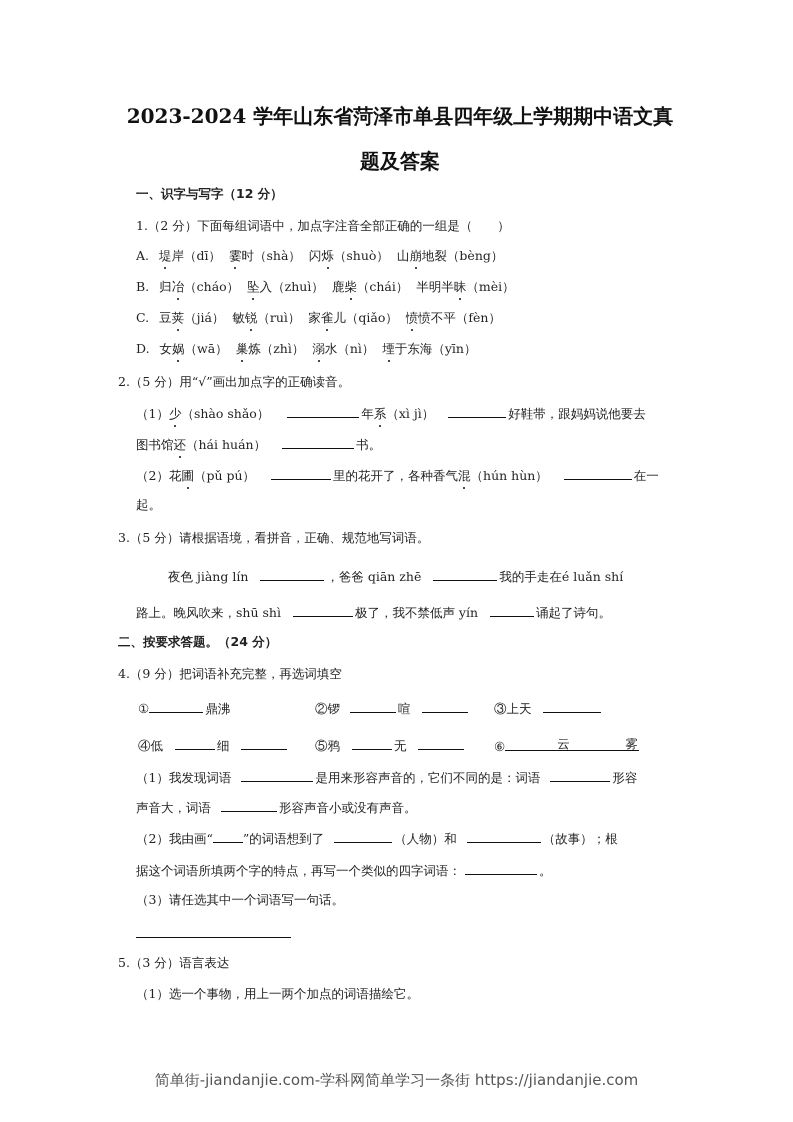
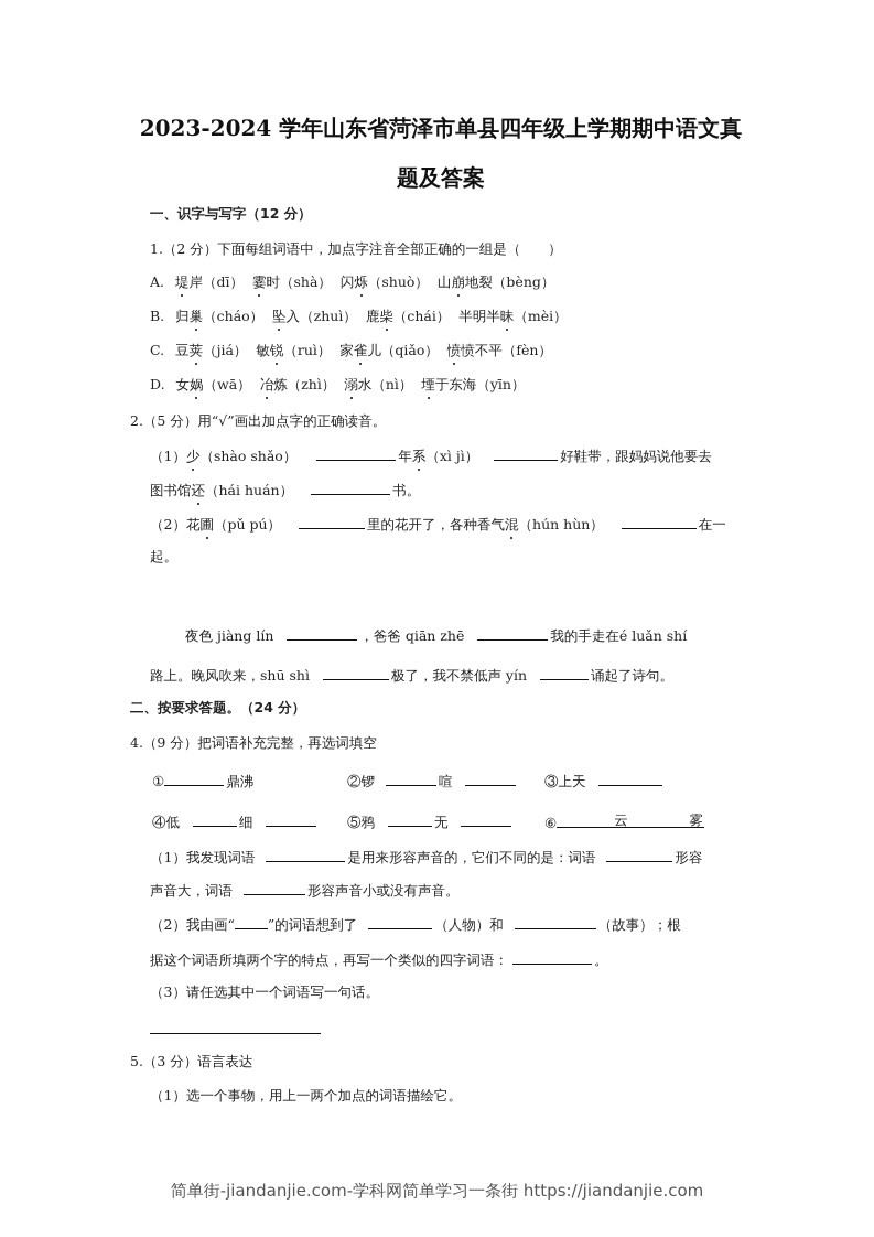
  2023-2024 学年山东省菏泽市单县四年级上学期期中语文真
  题及答案
  一、识字与写字（12 分）
  1.（2 分）下面每组词语中，加点字注音全部正确的一组是（ ）
  A. 堤岸（dī） 霎时（shà） 闪烁（shuò） 山崩地裂（bèng）
- B. 归冶（cháo） 坠入（zhuì） 鹿柴（chái） 半明半昧（mèi）
+ B. 归巢（cháo） 坠入（zhuì） 鹿柴（chái） 半明半昧（mèi）
  C. 豆荚（jiá） 敏锐（ruì） 家雀儿（qiǎo） 愤愤不平（fèn）
- D. 女娲（wā） 巢炼（zhì） 溺水（nì） 堙于东海（yīn）
+ D. 女娲（wā） 冶炼（zhì） 溺水（nì） 堙于东海（yīn）
  2.（5 分）用“√”画出加点字的正确读音。
  （1）少（shào shǎo） 年系（xì jì） 好鞋带，跟妈妈说他要去
  图书馆还（hái huán） 书。
  （2）花圃（pǔ pú） 里的花开了，各种香气混（hún hùn） 在一
  起。
- 3.（5 分）请根据语境，看拼音，正确、规范地写词语。
  夜色 jiàng lín ，爸爸 qiān zhē 我的手走在é luǎn shí
  路上。晚风吹来，shū shì 极了，我不禁低声 yín 诵起了诗句。
  二、按要求答题。（24 分）
  4.（9 分）把词语补充完整，再选词填空
  ① 鼎沸
  ②锣 喧
  ③上天
  ④低 细
  ⑤鸦 无
  ⑥
  云
  雾
  （1）我发现词语 是用来形容声音的，它们不同的是：词语 形容
  声音大，词语 形容声音小或没有声音。
  （2）我由画“ ”的词语想到了 （人物）和 （故事）；根
  据这个词语所填两个字的特点，再写一个类似的四字词语： 。
  （3）请任选其中一个词语写一句话。
  5.（3 分）语言表达
  （1）选一个事物，用上一两个加点的词语描绘它。
  简单街-jiandanjie.com-学科网简单学习一条街 https://jiandanjie.com
